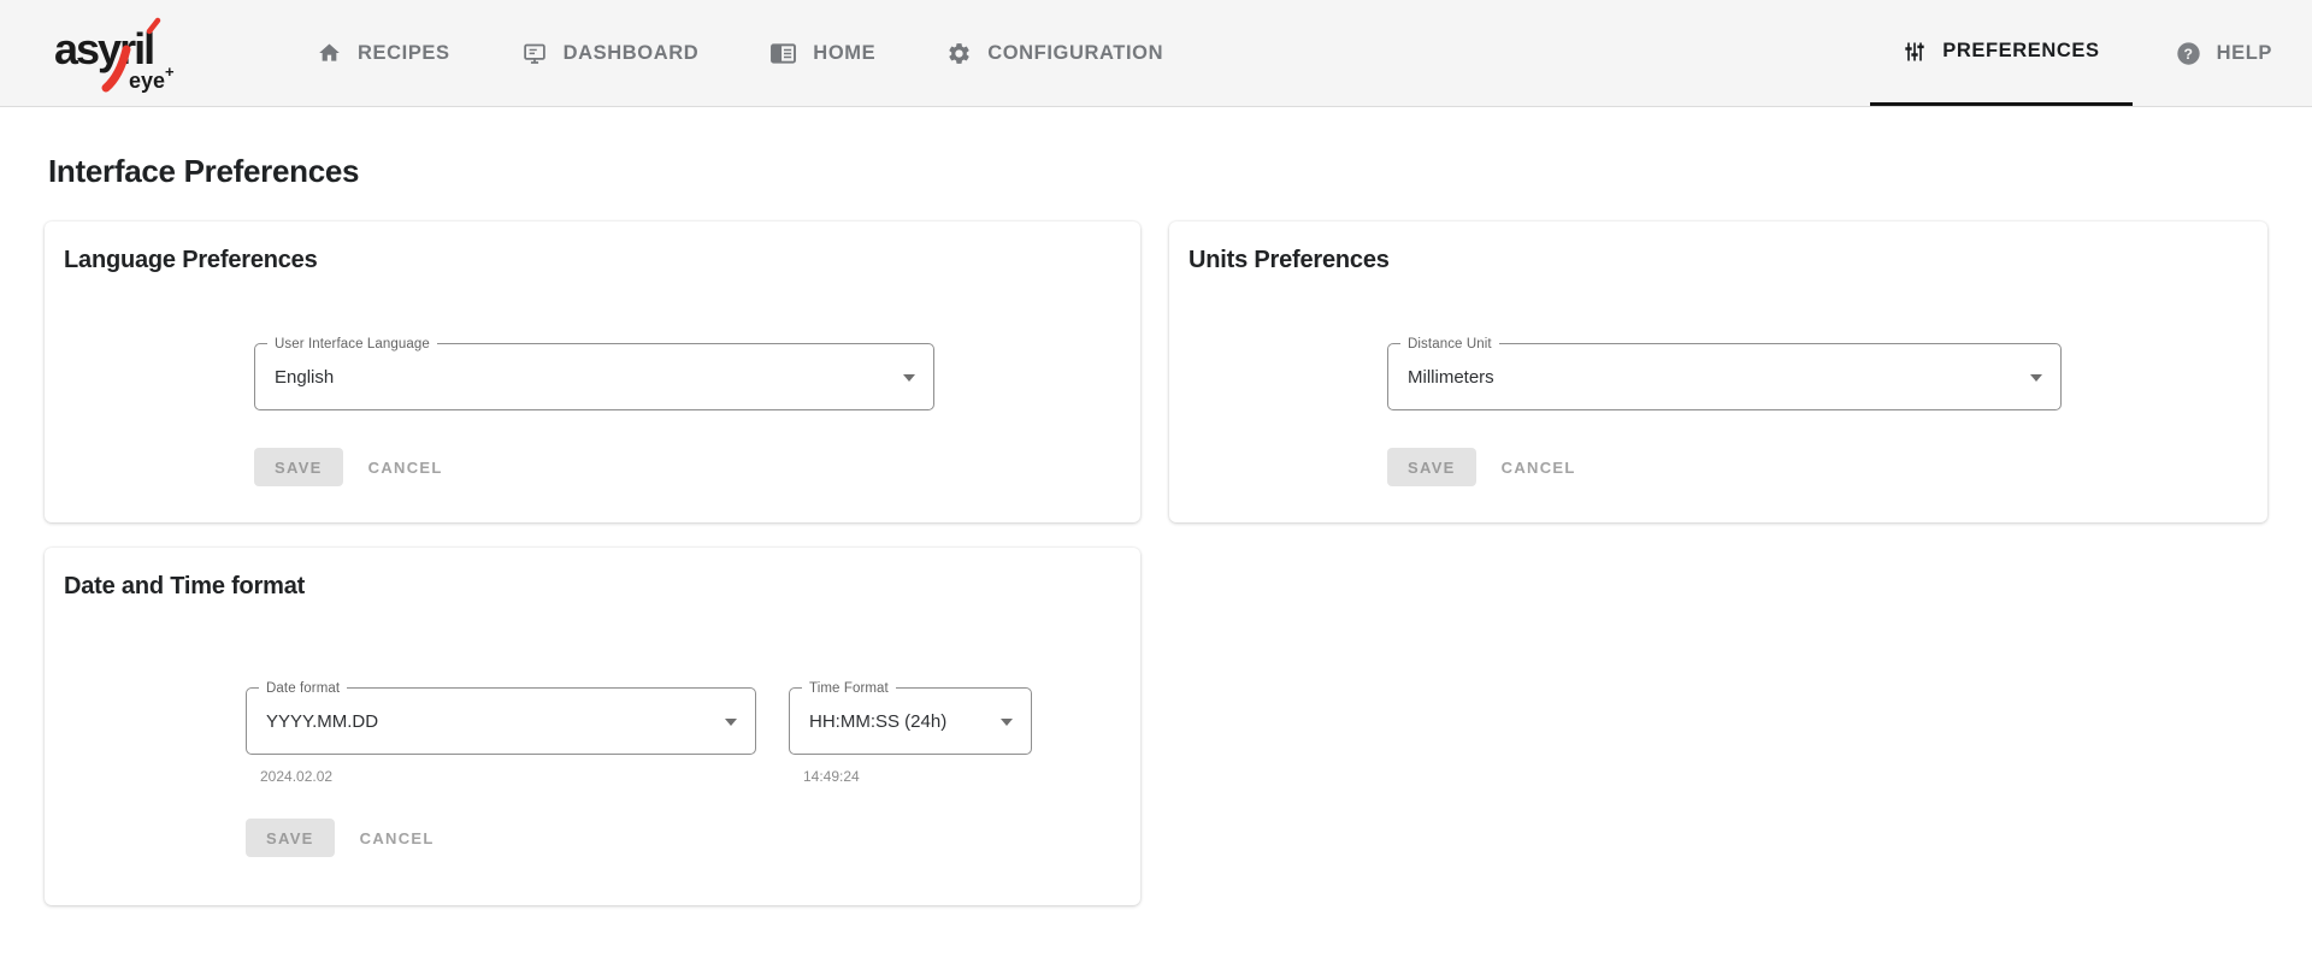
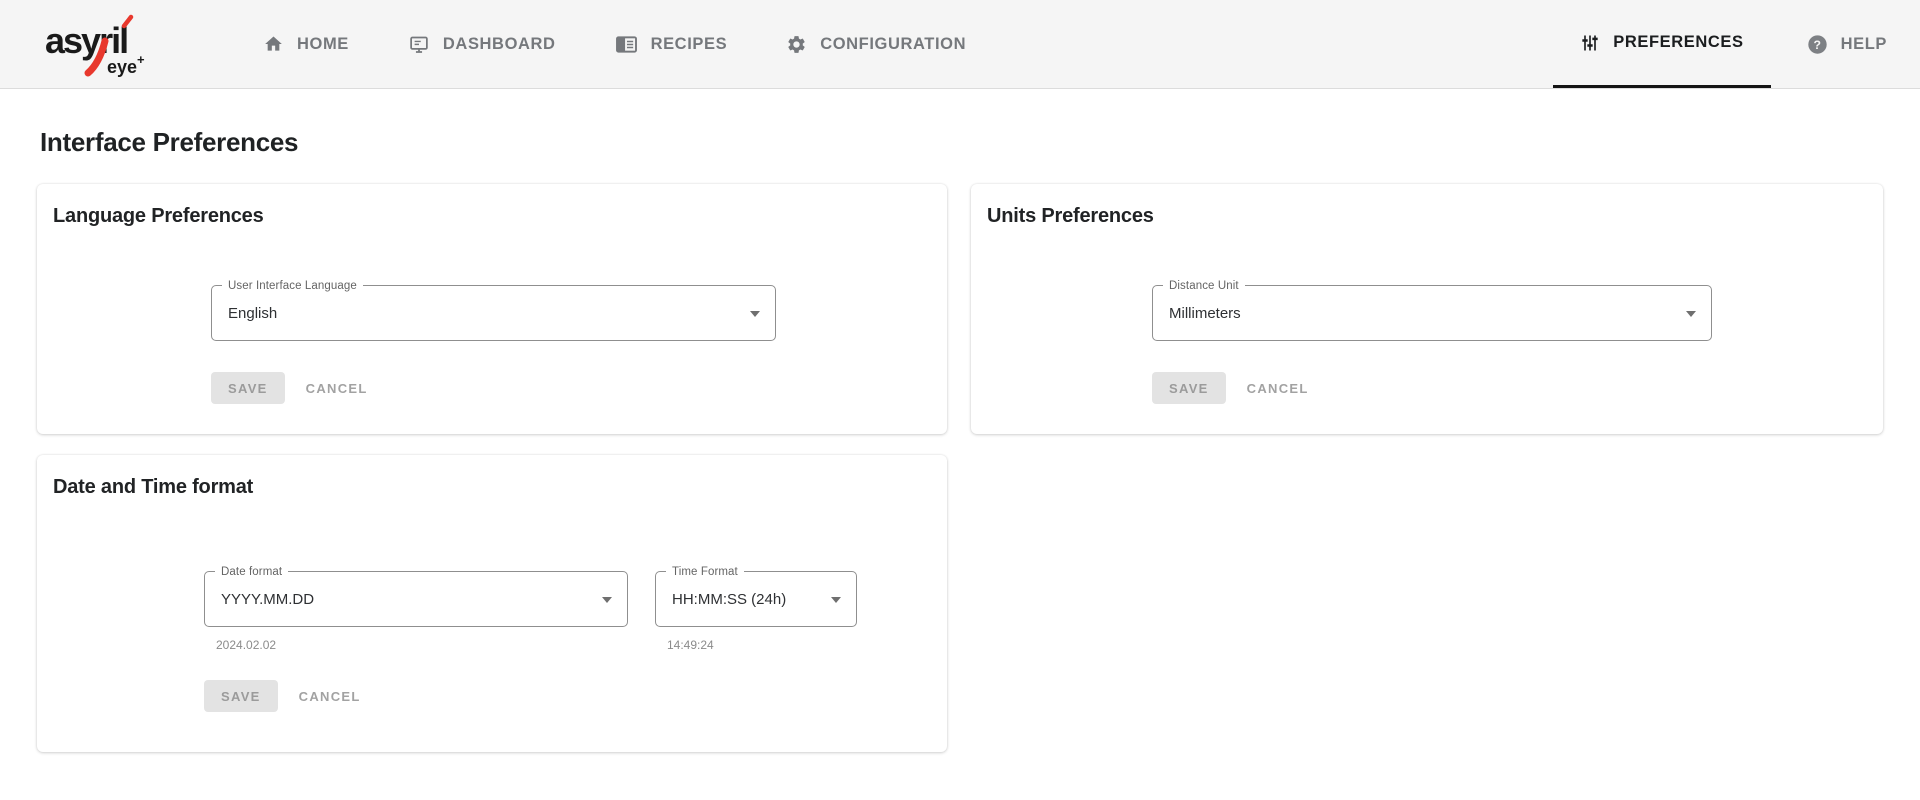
  asyil
  eye
  +
- RECIPES
+ HOME
  DASHBOARD
- HOME
+ RECIPES
  CONFIGURATION
  PREFERENCES
  ?
  HELP
  Interface Preferences
  Language Preferences
  User Interface Language
  English
  SAVE
  CANCEL
  Units Preferences
  Distance Unit
  Millimeters
  SAVE
  CANCEL
  Date and Time format
  Date format
  YYYY.MM.DD
  2024.02.02
  Time Format
  HH:MM:SS (24h)
  14:49:24
  SAVE
  CANCEL
